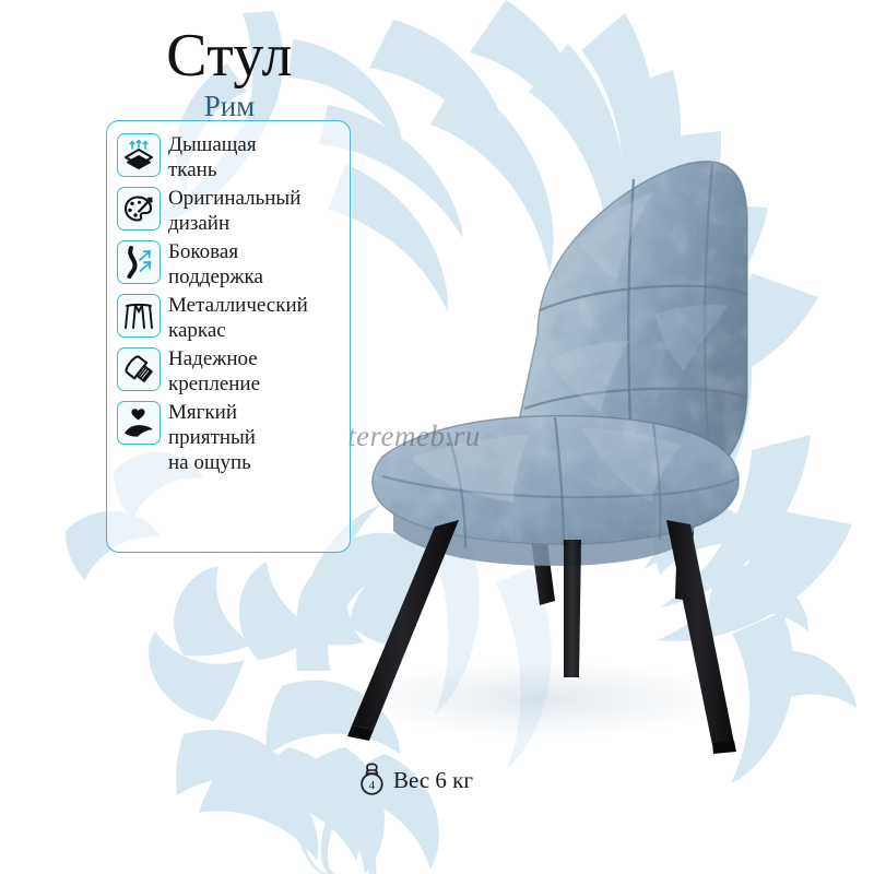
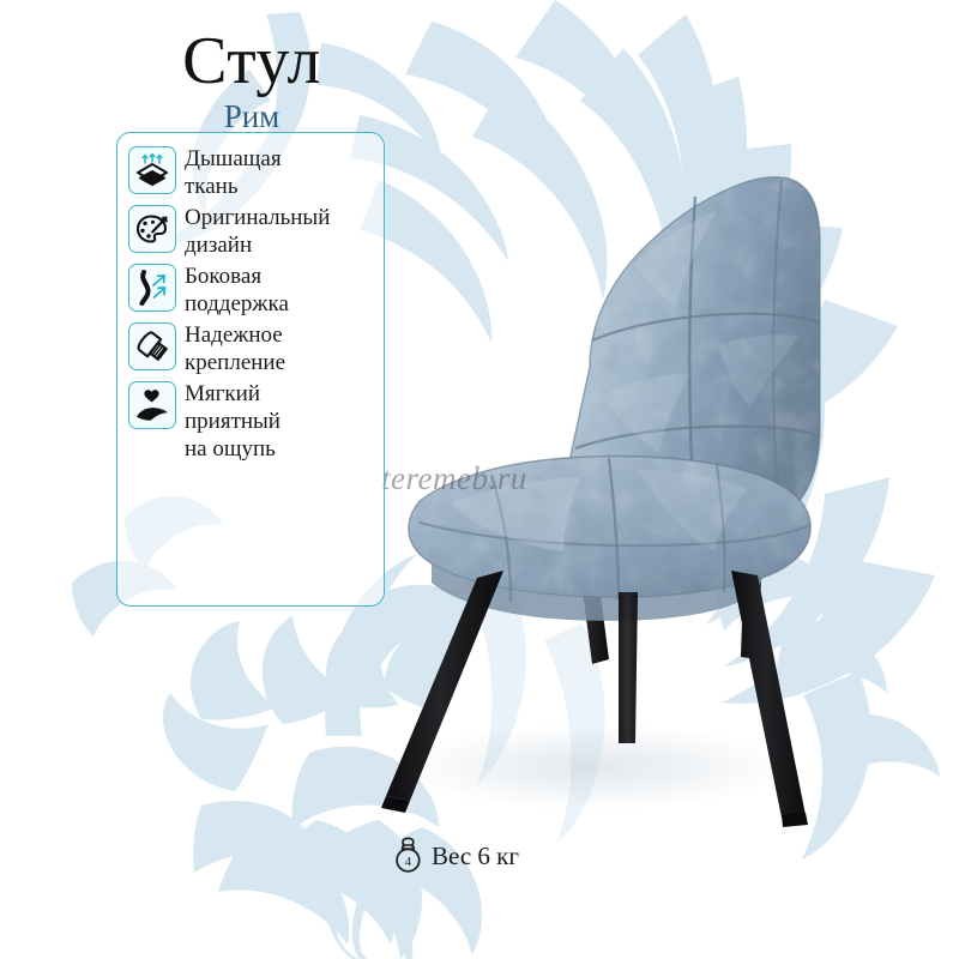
  Стул
  Рим
  teremeb.ru
  Дышащая
  ткань
  Оригинальный
  дизайн
  Боковая
  поддержка
- Металлический
- каркас
  Надежное
  крепление
  Мягкий
  приятный
  на ощупь
  4
  Вес 6 кг
